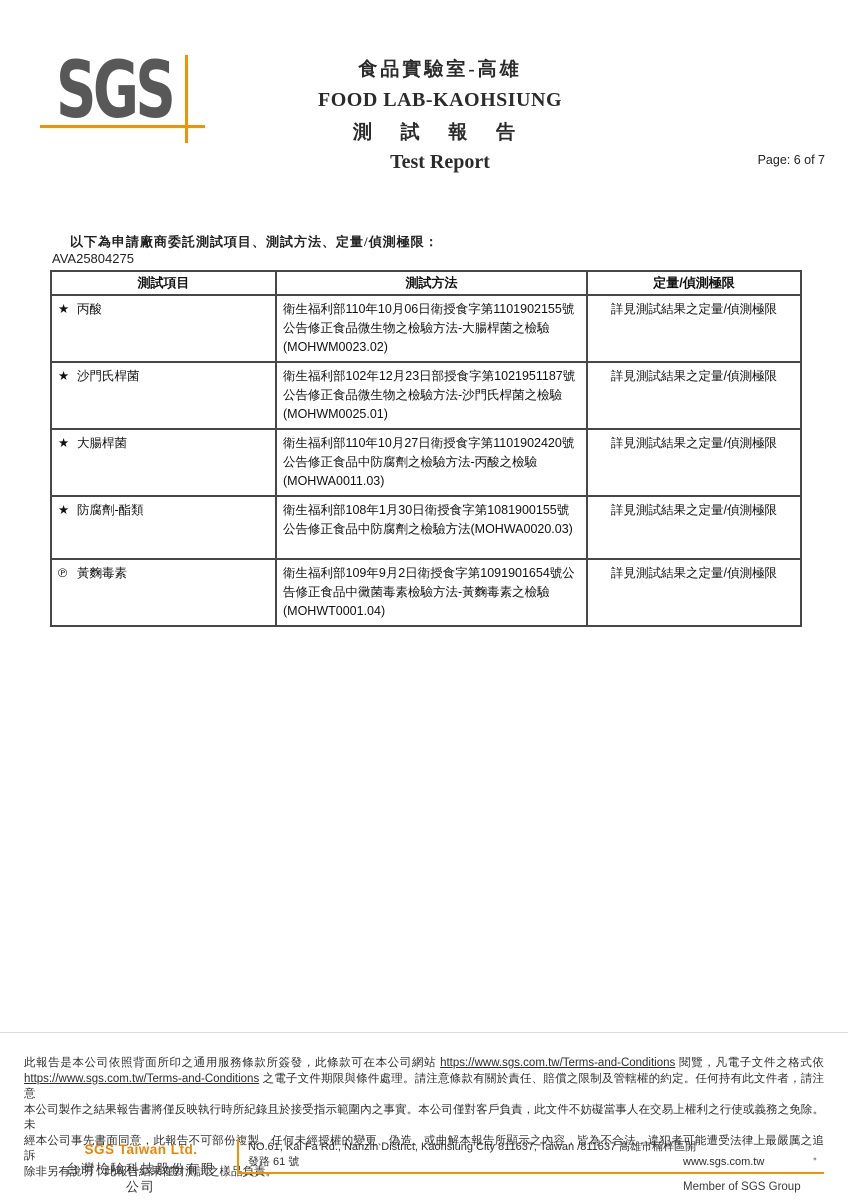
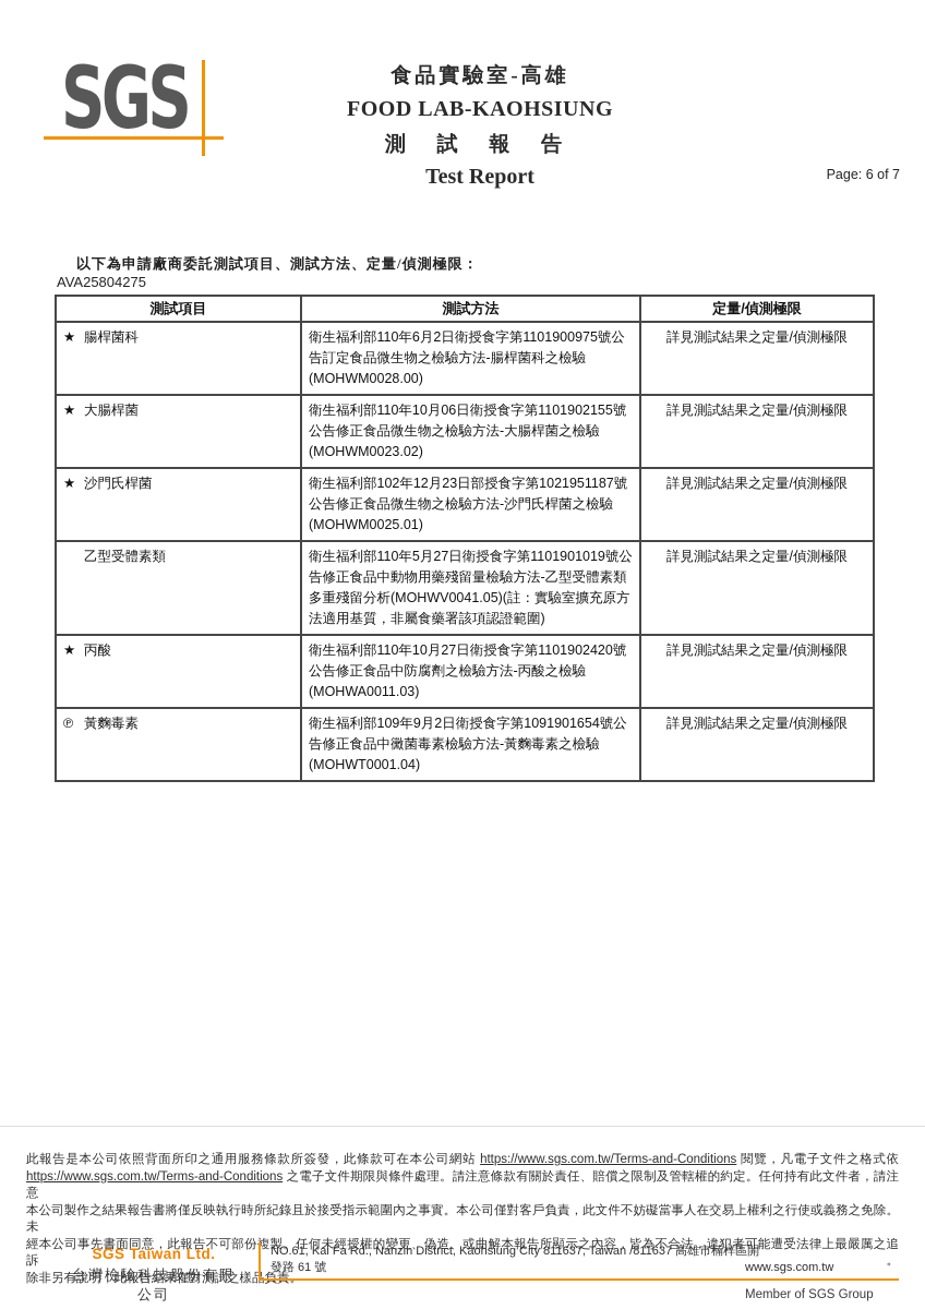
  SGS
  食品實驗室-高雄
  FOOD LAB-KAOHSIUNG
  測 試 報 告
  Test Report
  Page: 6 of 7
  以下為申請廠商委託測試項目、測試方法、定量/偵測極限：
  AVA25804275
  測試項目	測試方法	定量/偵測極限
+ ★ 腸桿菌科	衛生福利部110年6月2日衛授食字第1101900975號公告訂定食品微生物之檢驗方法-腸桿菌科之檢驗(MOHWM0028.00)	詳見測試結果之定量/偵測極限
- ★ 丙酸	衛生福利部110年10月06日衛授食字第1101902155號公告修正食品微生物之檢驗方法-大腸桿菌之檢驗(MOHWM0023.02)	詳見測試結果之定量/偵測極限
+ ★ 大腸桿菌	衛生福利部110年10月06日衛授食字第1101902155號公告修正食品微生物之檢驗方法-大腸桿菌之檢驗(MOHWM0023.02)	詳見測試結果之定量/偵測極限
  ★ 沙門氏桿菌	衛生福利部102年12月23日部授食字第1021951187號公告修正食品微生物之檢驗方法-沙門氏桿菌之檢驗(MOHWM0025.01)	詳見測試結果之定量/偵測極限
+ 乙型受體素類	衛生福利部110年5月27日衛授食字第1101901019號公告修正食品中動物用藥殘留量檢驗方法-乙型受體素類多重殘留分析(MOHWV0041.05)(註：實驗室擴充原方法適用基質，非屬食藥署該項認證範圍)	詳見測試結果之定量/偵測極限
- ★ 大腸桿菌	衛生福利部110年10月27日衛授食字第1101902420號公告修正食品中防腐劑之檢驗方法-丙酸之檢驗(MOHWA0011.03)	詳見測試結果之定量/偵測極限
+ ★ 丙酸	衛生福利部110年10月27日衛授食字第1101902420號公告修正食品中防腐劑之檢驗方法-丙酸之檢驗(MOHWA0011.03)	詳見測試結果之定量/偵測極限
- ★ 防腐劑-酯類	衛生福利部108年1月30日衛授食字第1081900155號公告修正食品中防腐劑之檢驗方法(MOHWA0020.03)	詳見測試結果之定量/偵測極限
  ℗ 黃麴毒素	衛生福利部109年9月2日衛授食字第1091901654號公告修正食品中黴菌毒素檢驗方法-黃麴毒素之檢驗(MOHWT0001.04)	詳見測試結果之定量/偵測極限
  此報告是本公司依照背面所印之通用服務條款所簽發，此條款可在本公司網站 https://www.sgs.com.tw/Terms-and-Conditions 閱覽，凡電子文件之格式依
  https://www.sgs.com.tw/Terms-and-Conditions 之電子文件期限與條件處理。請注意條款有關於責任、賠償之限制及管轄權的約定。任何持有此文件者，請注意
  本公司製作之結果報告書將僅反映執行時所紀錄且於接受指示範圍內之事實。本公司僅對客戶負責，此文件不妨礙當事人在交易上權利之行使或義務之免除。未
  經本公司事先書面同意，此報告不可部份複製。任何未經授權的變更、偽造、或曲解本報告所顯示之內容，皆為不合法，違犯者可能遭受法律上最嚴厲之追訴。
  除非另有說明，此報告結果僅對測試之樣
  SGS Taiwan Ltd.
  台灣檢驗科技股份有限公司
  NO.61, Kai Fa Rd., Nanzih District, Kaohsiung City 811637, Taiwan /811637 高雄市楠梓區開發路 61 號
  www.sgs.com.tw
  Member of SGS Group
